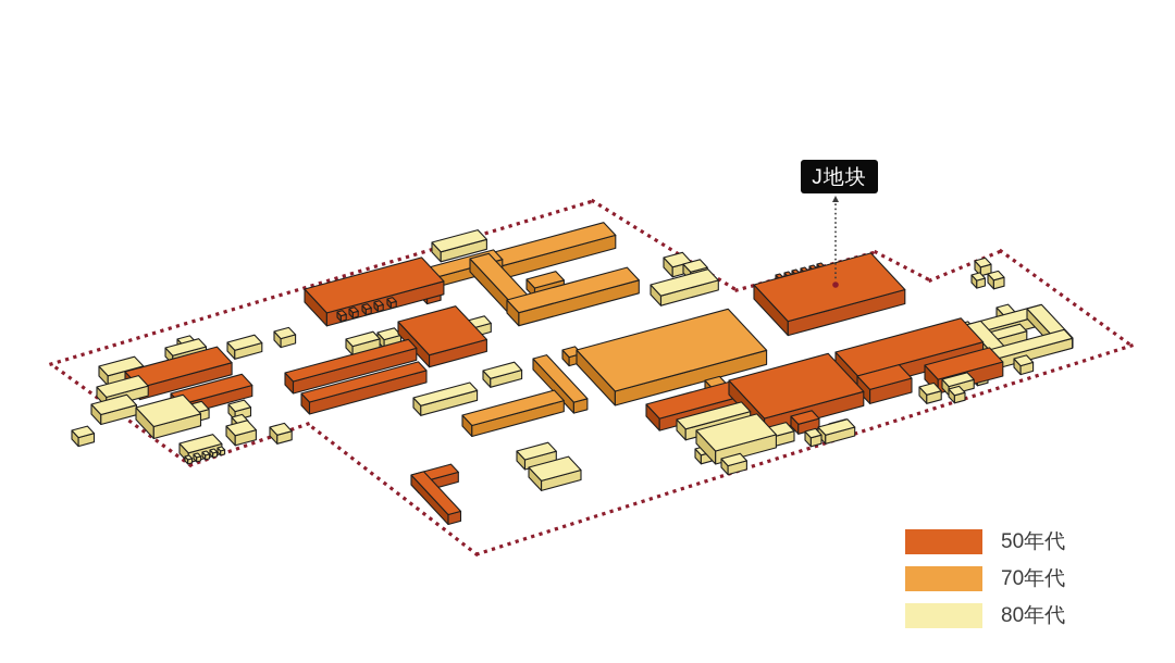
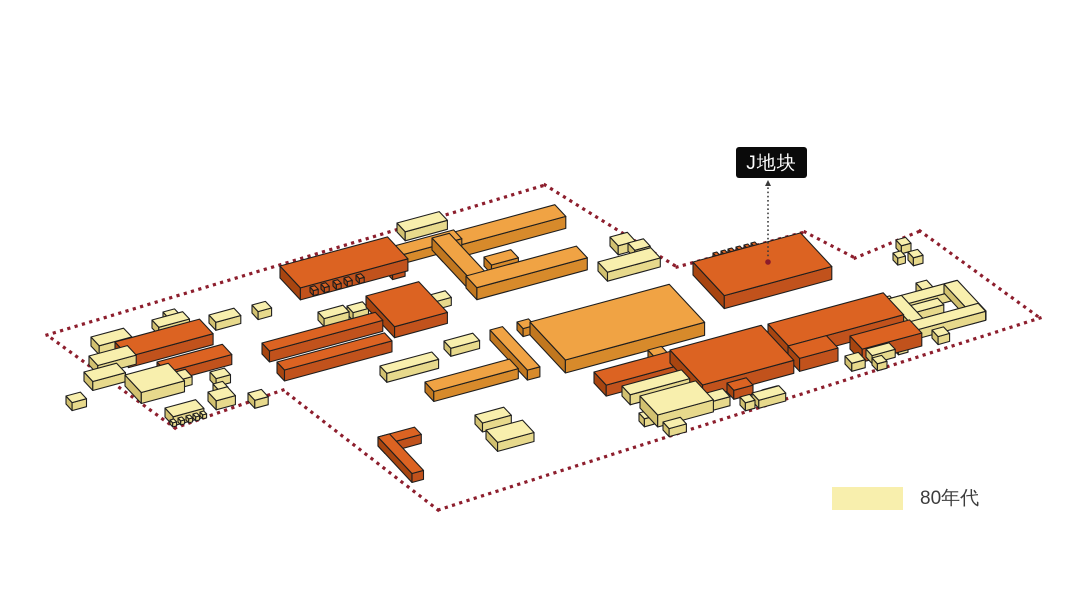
  J地块
- 50年代
- 70年代
  80年代
